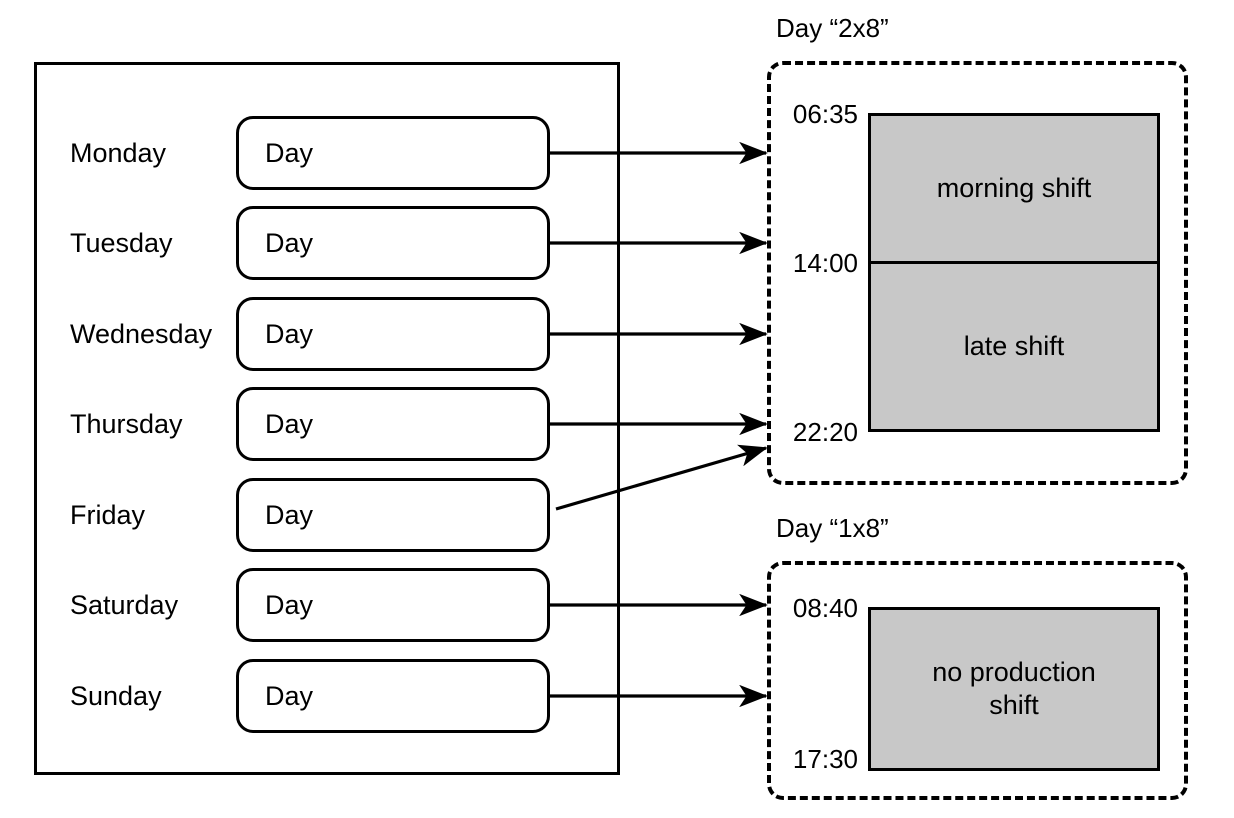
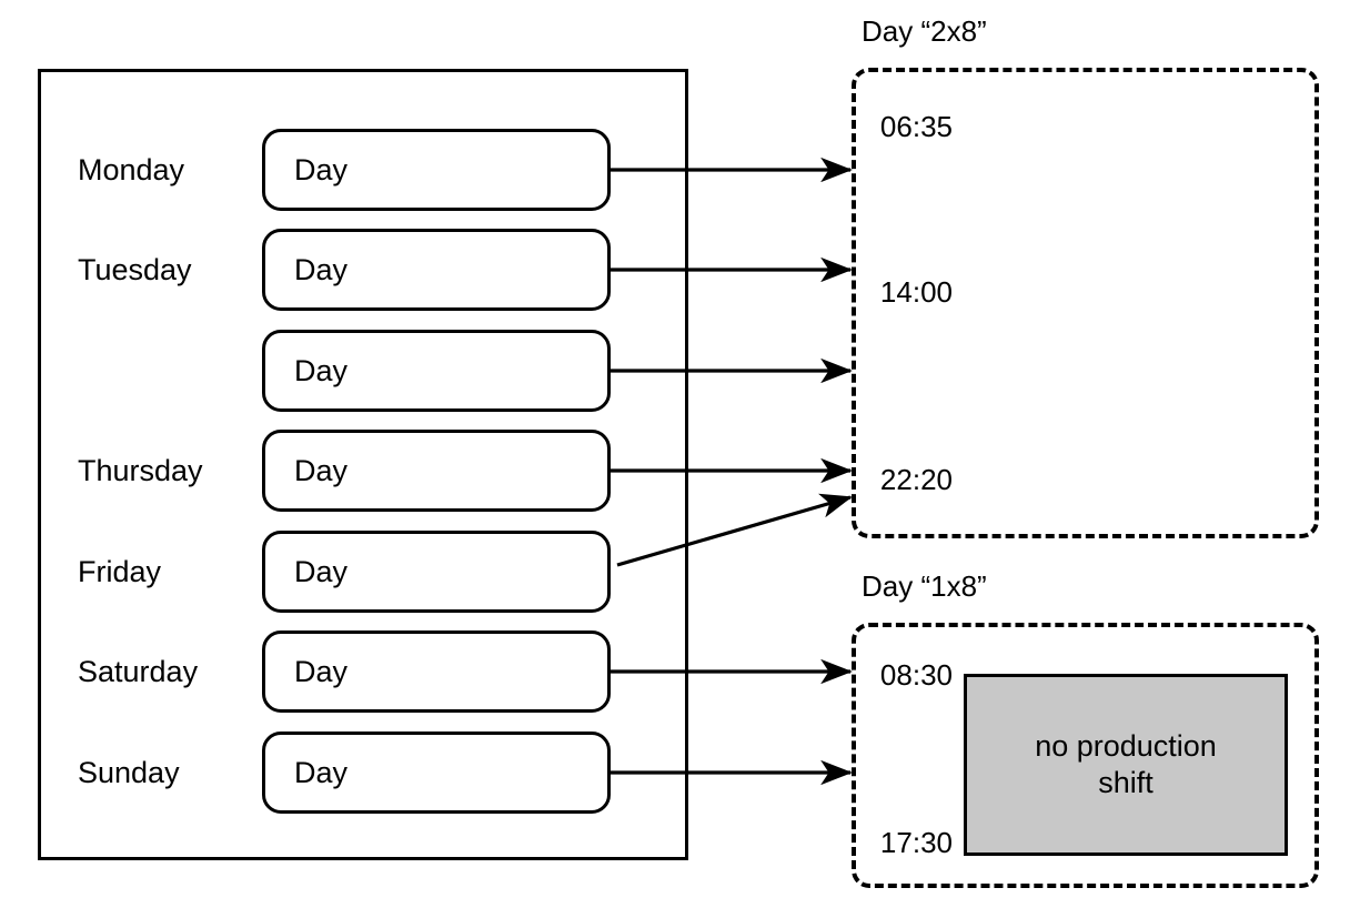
  Monday
  Day
  Tuesday
  Day
- Wednesday
  Day
  Thursday
  Day
  Friday
  Day
  Saturday
  Day
  Sunday
  Day
  Day “2x8”
  06:35
  14:00
  22:20
- morning shift
- late shift
  Day “1x8”
- 08:40
+ 08:30
  17:30
  no production
  shift
